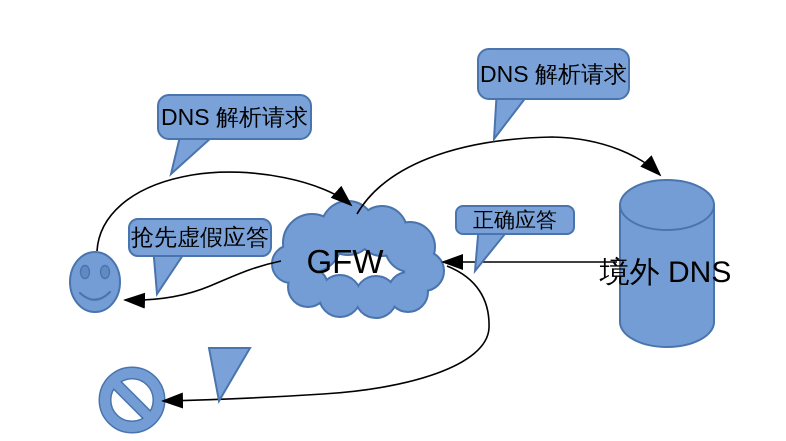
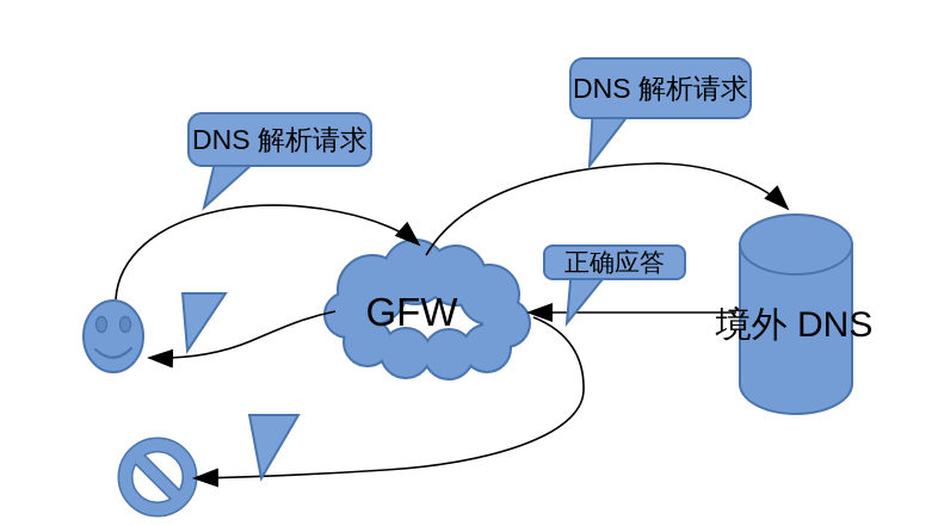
  DNS 解析请求
  DNS 解析请求
- 抢先虚假应答
  正确应答
  GFW
  境外 DNS
